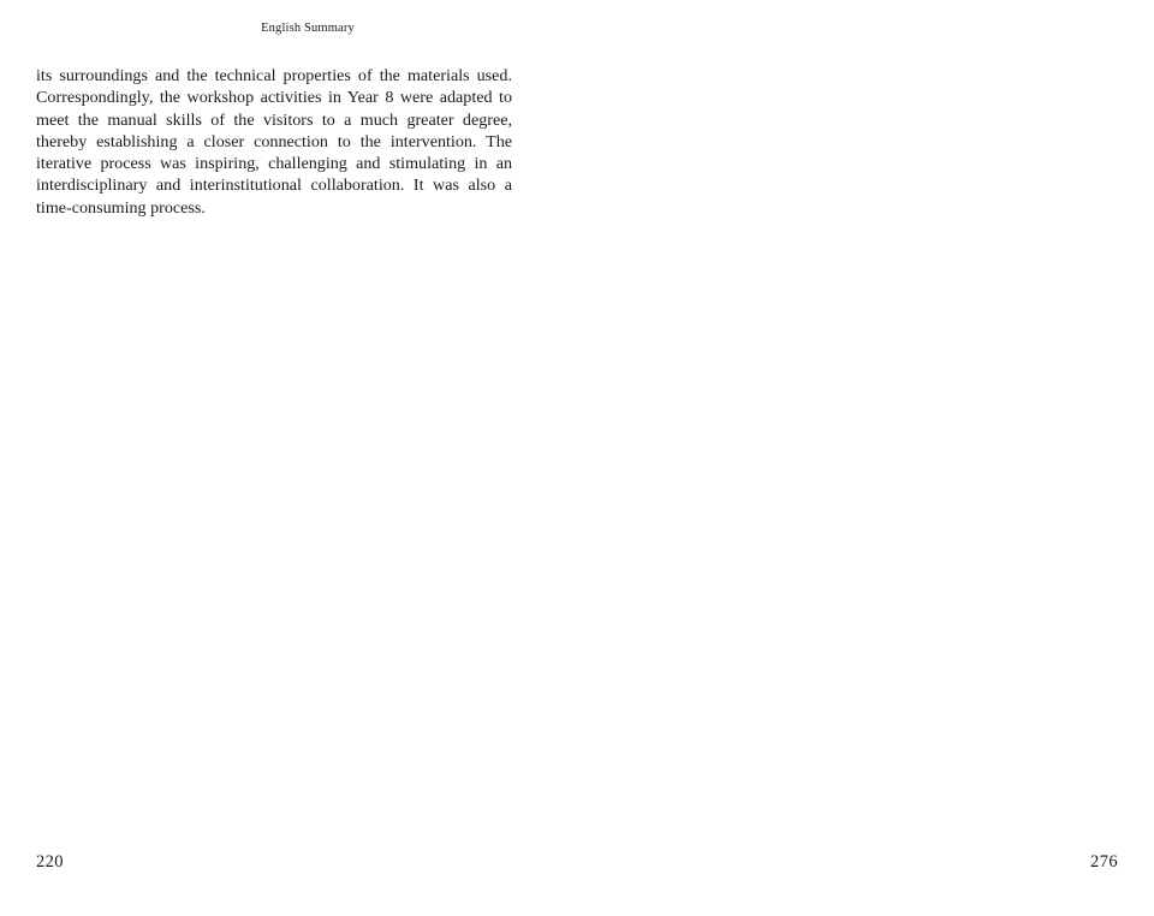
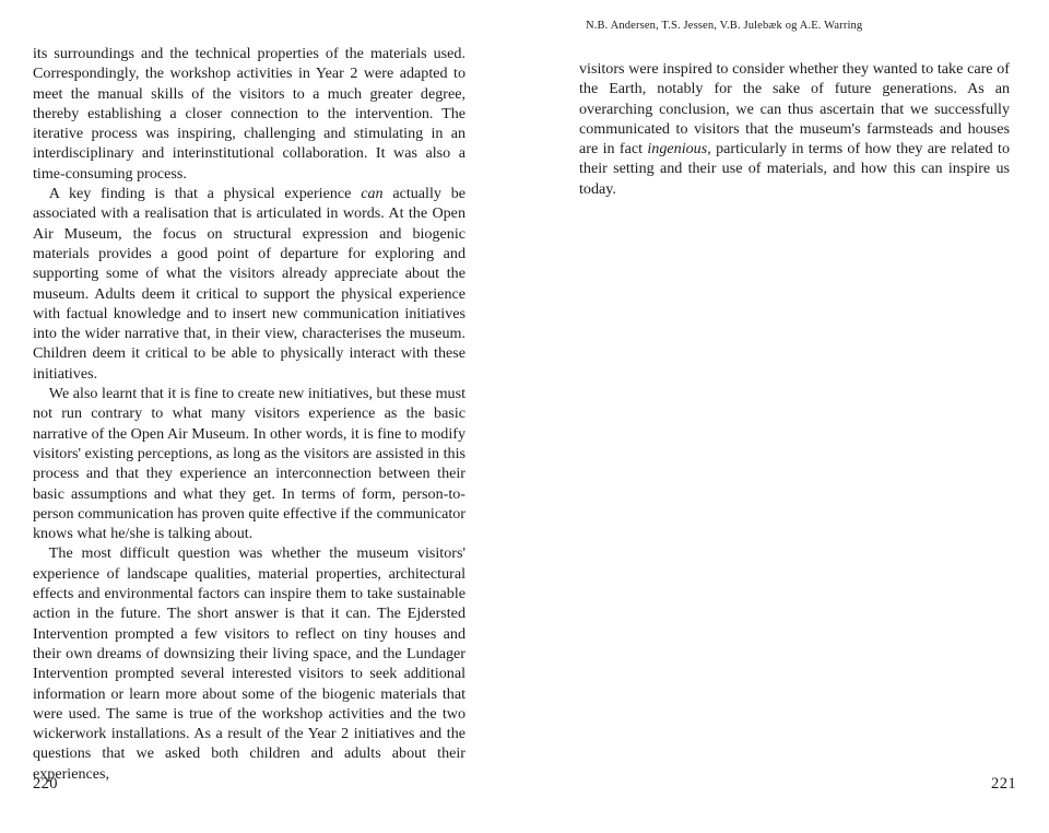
- English Summary
- its surroundings and the technical properties of the materials used. Correspondingly, the workshop activities in Year 8 were adapted to meet the manual skills of the visitors to a much greater degree, thereby establishing a closer connection to the intervention. The iterative process was inspiring, challenging and stimulating in an interdisciplinary and interinstitutional collaboration. It was also a time-consuming process.
+ its surroundings and the technical properties of the materials used. Correspondingly, the workshop activities in Year 2 were adapted to meet the manual skills of the visitors to a much greater degree, thereby establishing a closer connection to the intervention. The iterative process was inspiring, challenging and stimulating in an interdisciplinary and interinstitutional collaboration. It was also a time-consuming process.
+ A key finding is that a physical experience can actually be associated with a realisation that is articulated in words. At the Open Air Museum, the focus on structural expression and biogenic materials provides a good point of departure for exploring and supporting some of what the visitors already appreciate about the museum. Adults deem it critical to support the physical experience with factual knowledge and to insert new communication initiatives into the wider narrative that, in their view, characterises the museum. Children deem it critical to be able to physically interact with these initiatives.
+ We also learnt that it is fine to create new initiatives, but these must not run contrary to what many visitors experience as the basic narrative of the Open Air Museum. In other words, it is fine to modify visitors' existing perceptions, as long as the visitors are assisted in this process and that they experience an interconnection between their basic assumptions and what they get. In terms of form, person-to-person communication has proven quite effective if the communicator knows what he/she is talking about.
+ The most difficult question was whether the museum visitors' experience of landscape qualities, material properties, architectural effects and environmental factors can inspire them to take sustainable action in the future. The short answer is that it can. The Ejdersted Intervention prompted a few visitors to reflect on tiny houses and their own dreams of downsizing their living space, and the Lundager Intervention prompted several interested visitors to seek additional information or learn more about some of the biogenic materials that were used. The same is true of the workshop activities and the two wickerwork installations. As a result of the Year 2 initiatives and the questions that we asked both children and adults about their experiences,
  220
+ N.B. Andersen, T.S. Jessen, V.B. Julebæk og A.E. Warring
+ visitors were inspired to consider whether they wanted to take care of the Earth, notably for the sake of future generations. As an overarching conclusion, we can thus ascertain that we successfully communicated to visitors that the museum's farmsteads and houses are in fact ingenious, particularly in terms of how they are related to their setting and their use of materials, and how this can inspire us today.
- 276
+ 221
